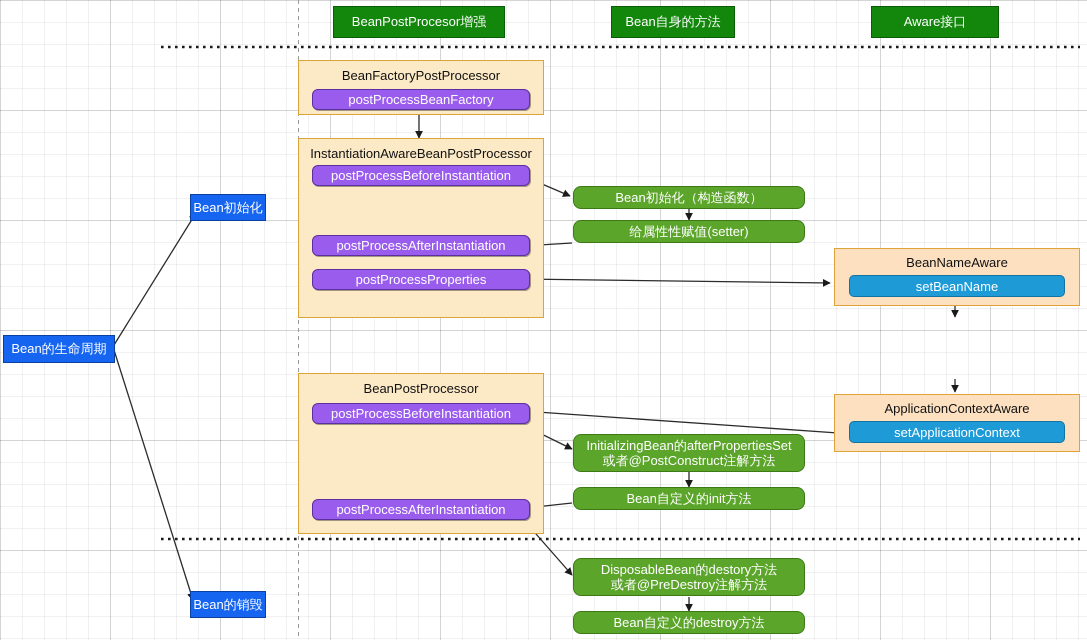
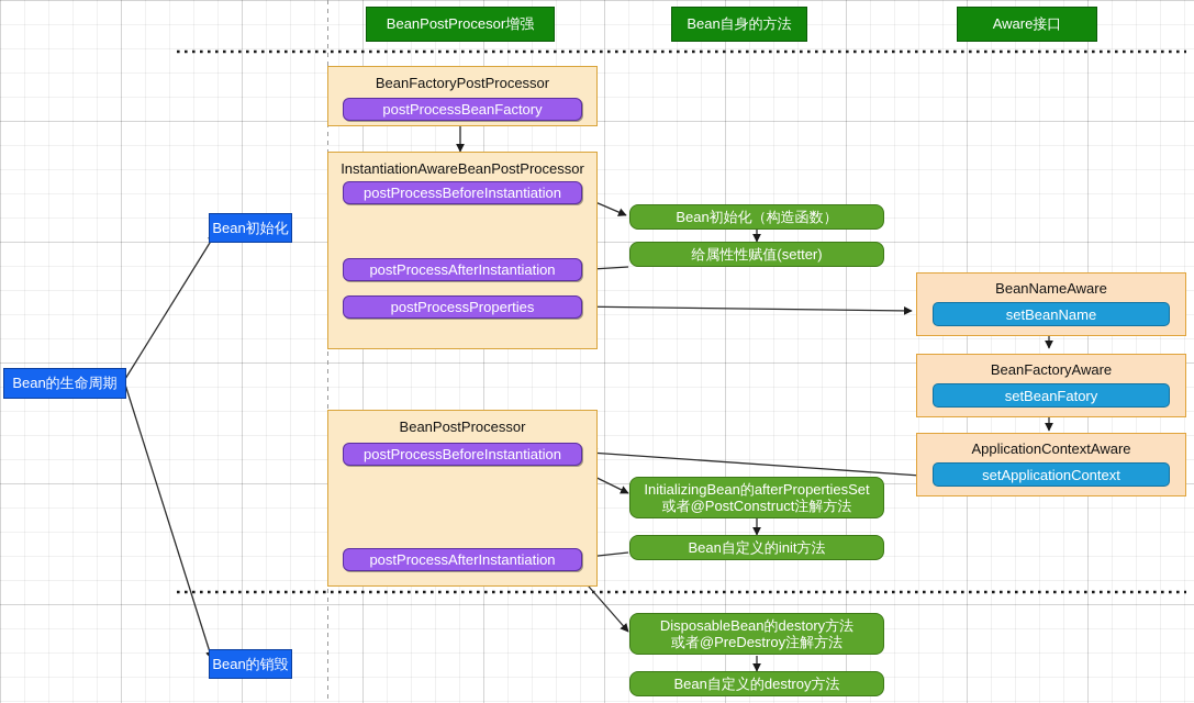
  BeanPostProcesor增强
  Bean自身的方法
  Aware接口
  Bean的生命周期
  Bean初始化
  Bean的销毁
  BeanFactoryPostProcessor
  postProcessBeanFactory
  InstantiationAwareBeanPostProcessor
  postProcessBeforeInstantiation
  postProcessAfterInstantiation
  postProcessProperties
  BeanPostProcessor
  postProcessBeforeInstantiation
  postProcessAfterInstantiation
  Bean初始化（构造函数）
  给属性性赋值(setter)
  InitializingBean的afterPropertiesSet
  或者@PostConstruct注解方法
  Bean自定义的init方法
  DisposableBean的destory方法
  或者@PreDestroy注解方法
  Bean自定义的destroy方法
  BeanNameAware
  setBeanName
+ BeanFactoryAware
+ setBeanFatory
  ApplicationContextAware
  setApplicationContext
